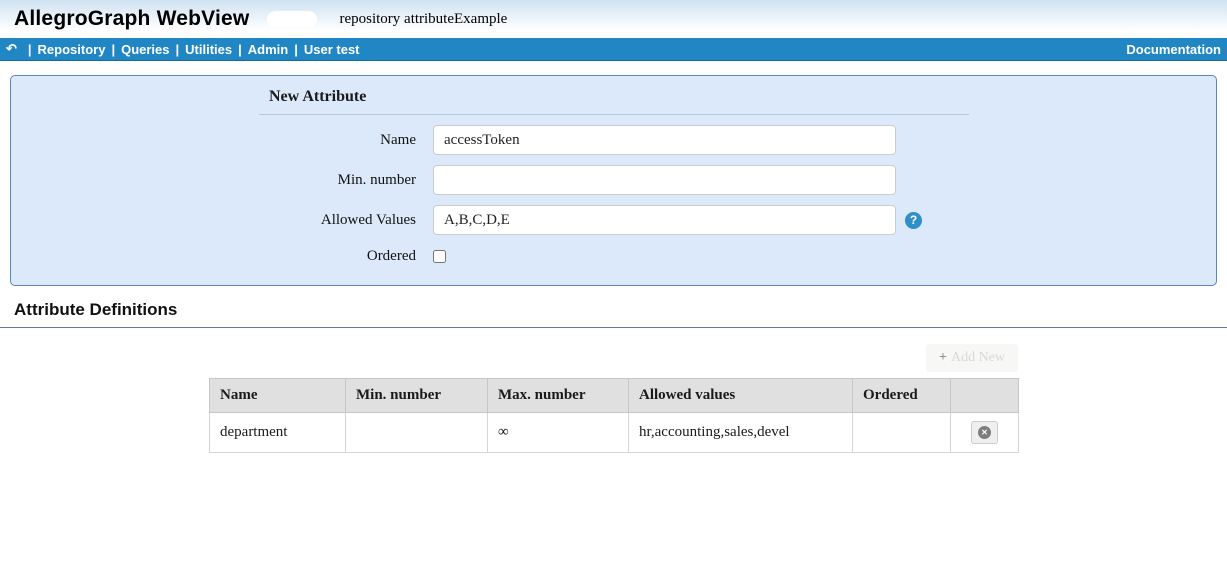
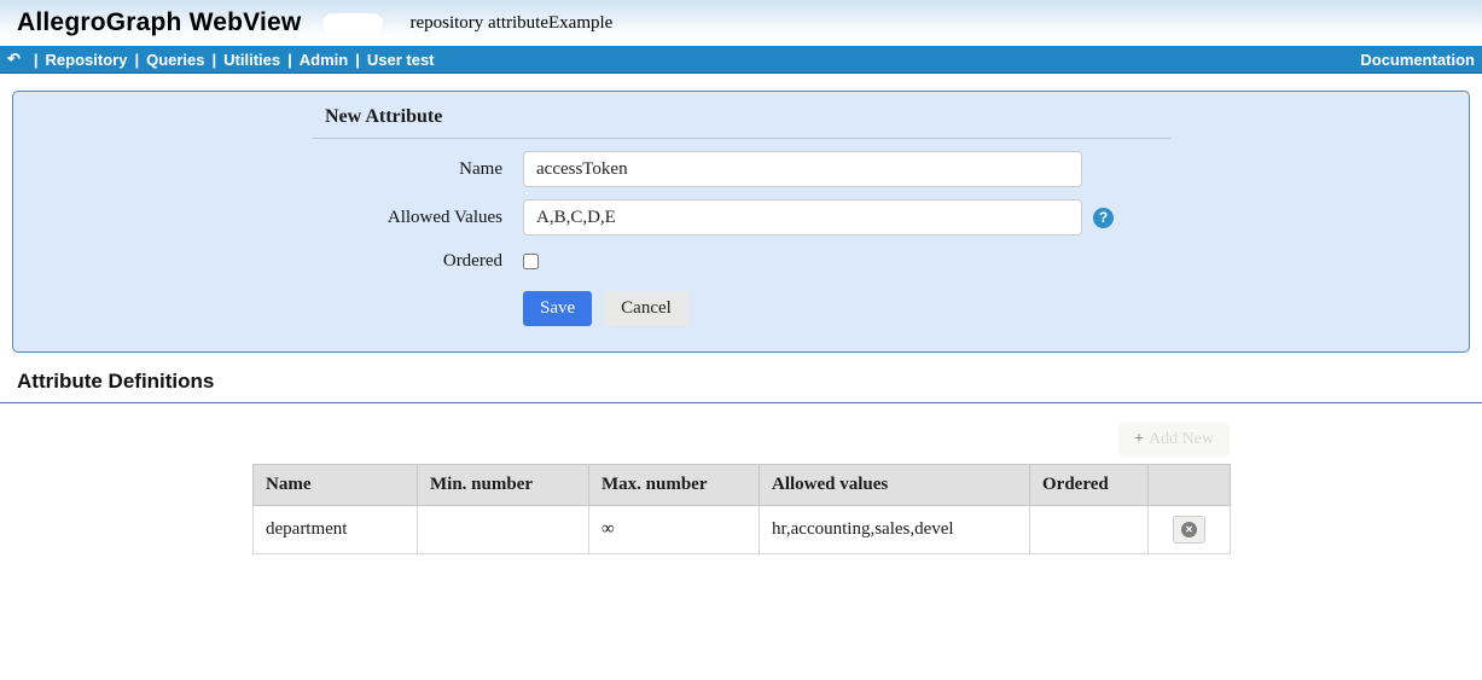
  AllegroGraph WebView
  repository attributeExample
  ↶
  |
  Repository
  |
  Queries
  |
  Utilities
  |
  Admin
  |
  User test
  Documentation
  New Attribute
  Name
  accessToken
- Min. number
  Allowed Values
  A,B,C,D,E
  ?
  Ordered
+ Save
+ Cancel
  Attribute Definitions
  + Add New
  Name	Min. number	Max. number	Allowed values	Ordered
  department		∞	hr,accounting,sales,devel		✕
